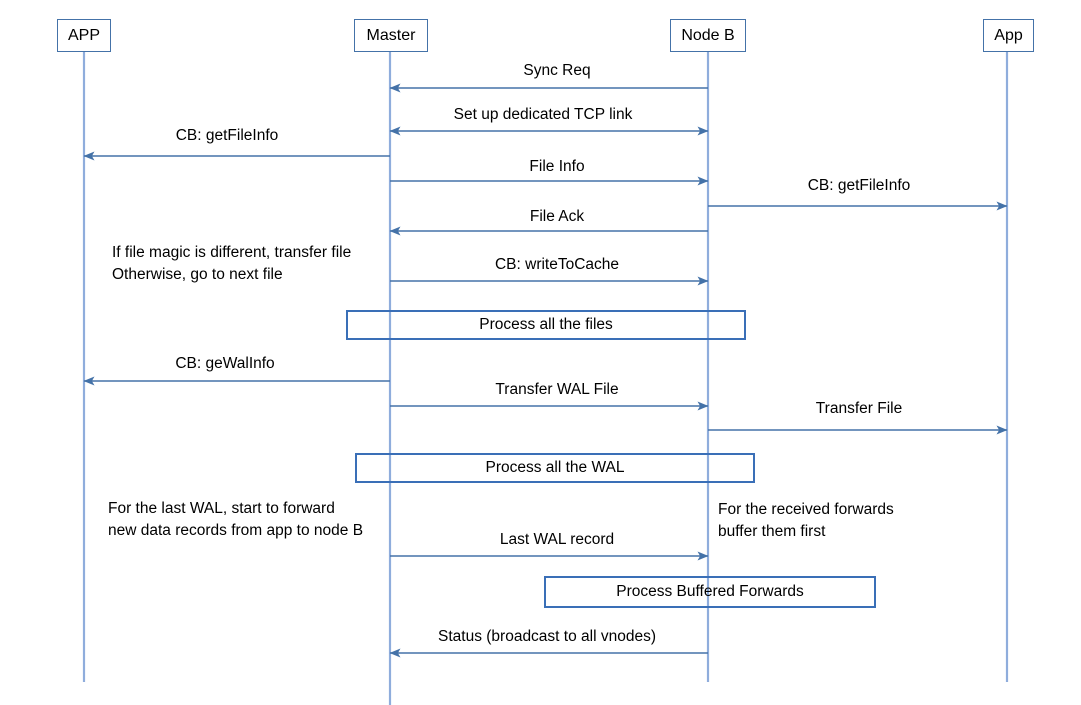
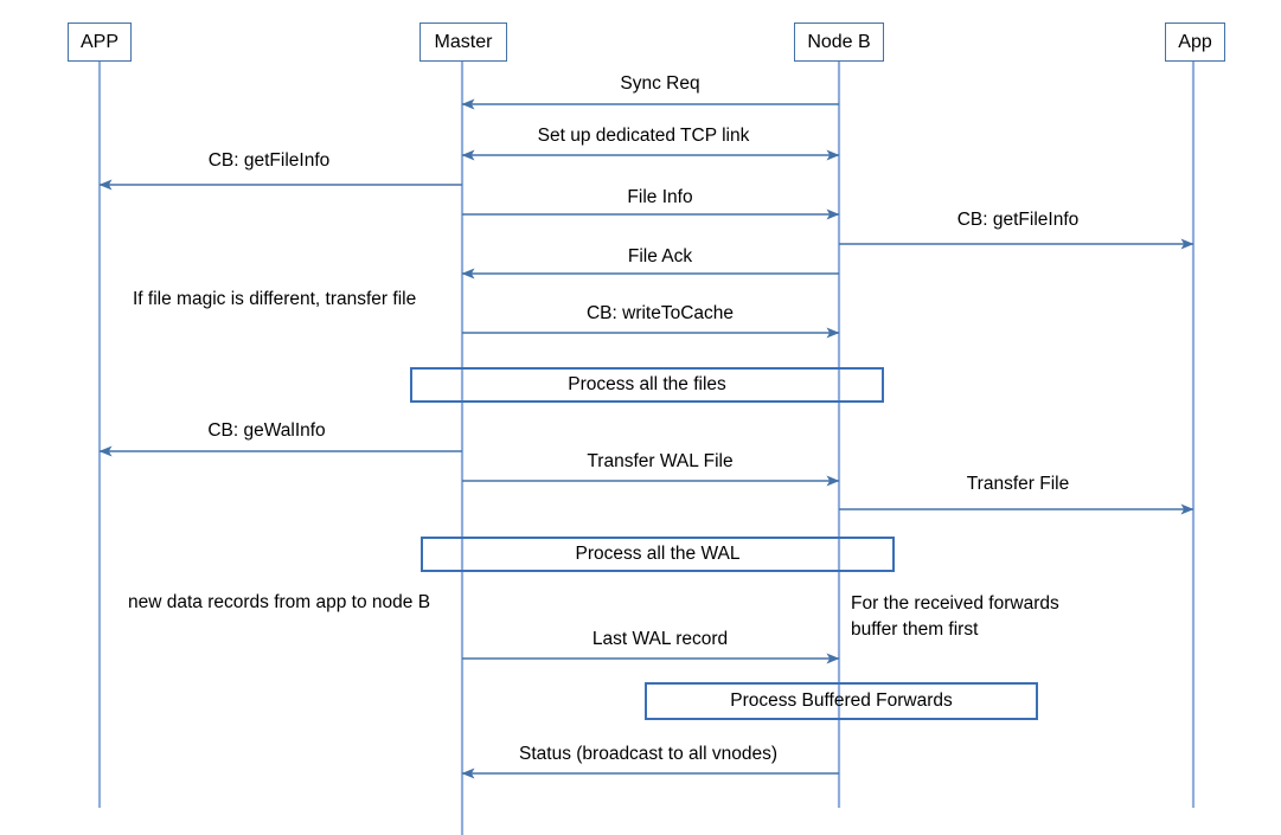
  APP
  Master
  Node B
  App
  Process all the files
  Process all the WAL
  Process Buffered Forwards
  Sync Req
  Set up dedicated TCP link
  CB: getFileInfo
  File Info
  CB: getFileInfo
  File Ack
  CB: writeToCache
  CB: geWalInfo
  Transfer WAL File
  Transfer File
  Last WAL record
  Status (broadcast to all vnodes)
  If file magic is different, transfer file
- Otherwise, go to next file
- For the last WAL, start to forward
  new data records from app to node B
  For the received forwards
  buffer them first
